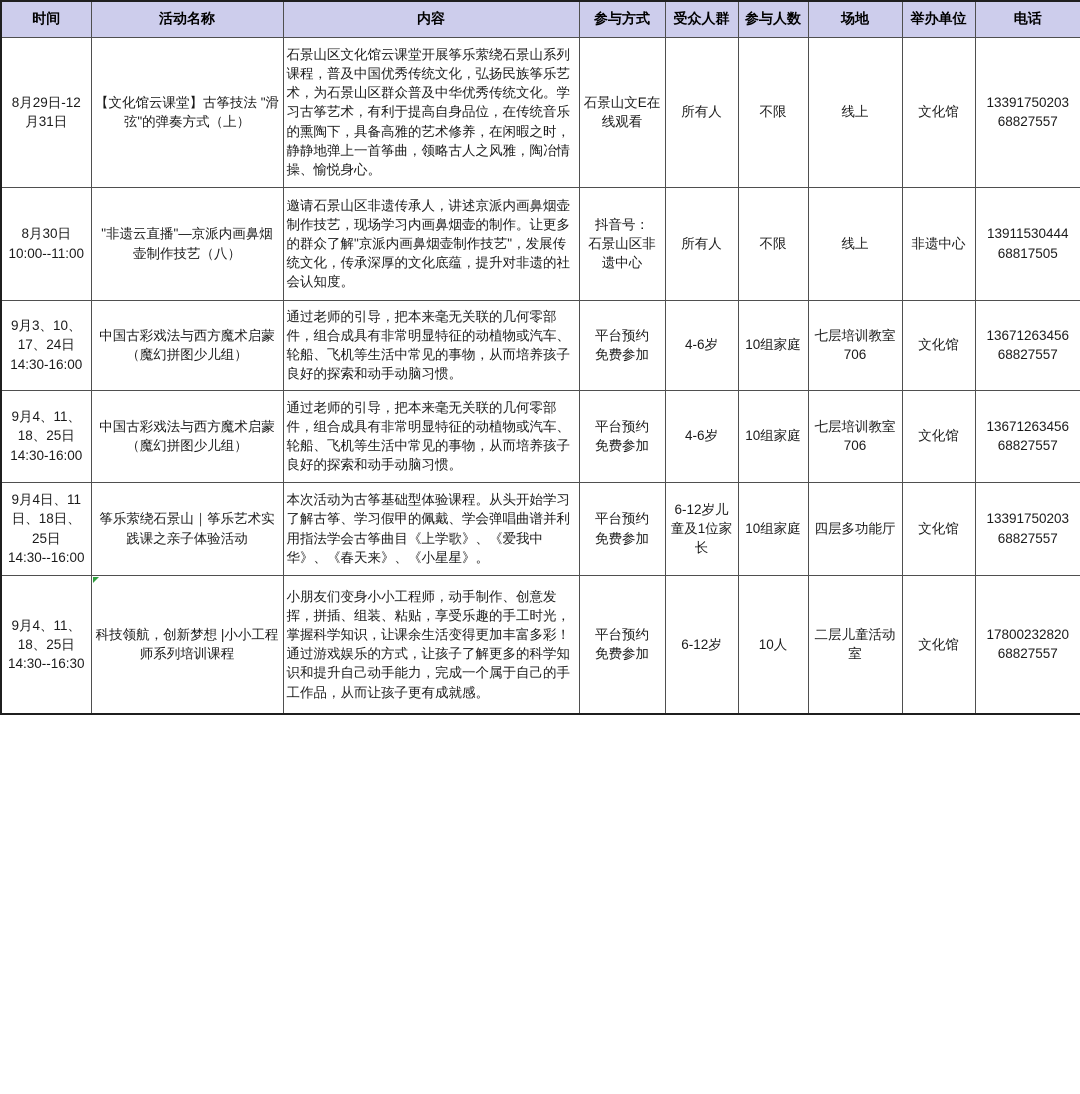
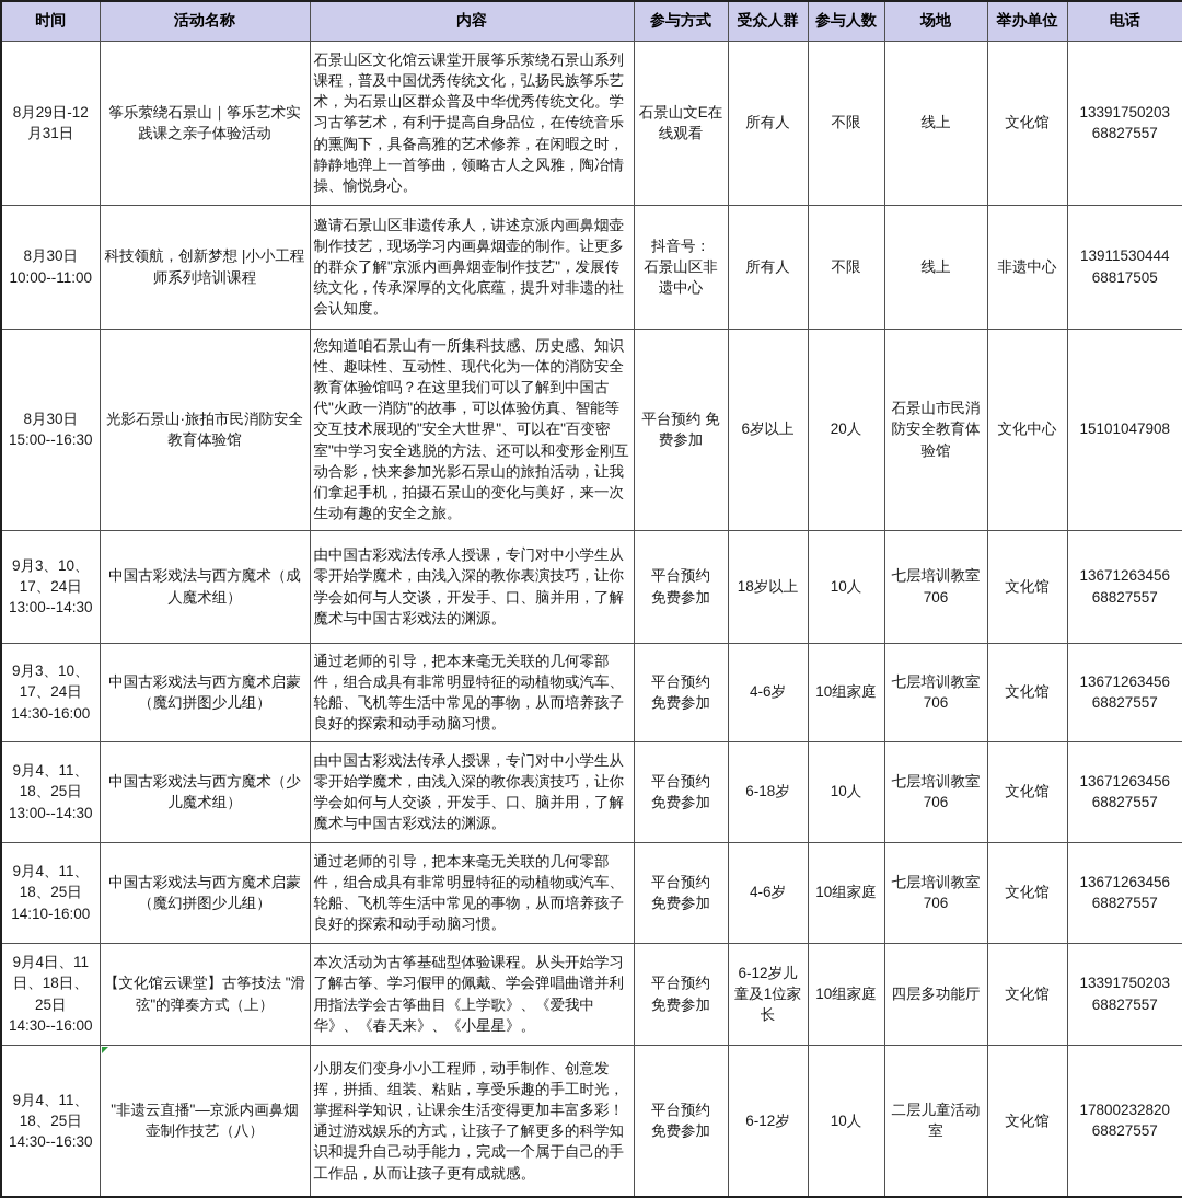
  时间	活动名称	内容	参与方式	受众人群	参与人数	场地	举办单位	电话
- 8月29日-12月31日	【文化馆云课堂】古筝技法 "滑弦"的弹奏方式（上）	石景山区文化馆云课堂开展筝乐萦绕石景山系列课程，普及中国优秀传统文化，弘扬民族筝乐艺术，为石景山区群众普及中华优秀传统文化。学习古筝艺术，有利于提高自身品位，在传统音乐的熏陶下，具备高雅的艺术修养，在闲暇之时，静静地弹上一首筝曲，领略古人之风雅，陶冶情操、愉悦身心。	石景山文E在线观看	所有人	不限	线上	文化馆	13391750203 68827557
+ 8月29日-12月31日	筝乐萦绕石景山｜筝乐艺术实践课之亲子体验活动	石景山区文化馆云课堂开展筝乐萦绕石景山系列课程，普及中国优秀传统文化，弘扬民族筝乐艺术，为石景山区群众普及中华优秀传统文化。学习古筝艺术，有利于提高自身品位，在传统音乐的熏陶下，具备高雅的艺术修养，在闲暇之时，静静地弹上一首筝曲，领略古人之风雅，陶冶情操、愉悦身心。	石景山文E在线观看	所有人	不限	线上	文化馆	13391750203 68827557
- 8月30日 10:00--11:00	"非遗云直播"—京派内画鼻烟壶制作技艺（八）	邀请石景山区非遗传承人，讲述京派内画鼻烟壶制作技艺，现场学习内画鼻烟壶的制作。让更多的群众了解"京派内画鼻烟壶制作技艺"，发展传统文化，传承深厚的文化底蕴，提升对非遗的社会认知度。	抖音号： 石景山区非遗中心	所有人	不限	线上	非遗中心	13911530444 68817505
+ 8月30日 10:00--11:00	科技领航，创新梦想 |小小工程师系列培训课程	邀请石景山区非遗传承人，讲述京派内画鼻烟壶制作技艺，现场学习内画鼻烟壶的制作。让更多的群众了解"京派内画鼻烟壶制作技艺"，发展传统文化，传承深厚的文化底蕴，提升对非遗的社会认知度。	抖音号： 石景山区非遗中心	所有人	不限	线上	非遗中心	13911530444 68817505
+ 8月30日 15:00--16:30	光影石景山·旅拍市民消防安全教育体验馆	您知道咱石景山有一所集科技感、历史感、知识性、趣味性、互动性、现代化为一体的消防安全教育体验馆吗？在这里我们可以了解到中国古代"火政一消防"的故事，可以体验仿真、智能等交互技术展现的"安全大世界"、可以在"百变密室"中学习安全逃脱的方法、还可以和变形金刚互动合影，快来参加光影石景山的旅拍活动，让我们拿起手机，拍摄石景山的变化与美好，来一次生动有趣的安全之旅。	平台预约 免费参加	6岁以上	20人	石景山市民消防安全教育体验馆	文化中心	15101047908
+ 9月3、10、17、24日 13:00--14:30	中国古彩戏法与西方魔术（成人魔术组）	由中国古彩戏法传承人授课，专门对中小学生从零开始学魔术，由浅入深的教你表演技巧，让你学会如何与人交谈，开发手、口、脑并用，了解魔术与中国古彩戏法的渊源。	平台预约 免费参加	18岁以上	10人	七层培训教室706	文化馆	13671263456 68827557
  9月3、10、17、24日 14:30-16:00	中国古彩戏法与西方魔术启蒙（魔幻拼图少儿组）	通过老师的引导，把本来毫无关联的几何零部件，组合成具有非常明显特征的动植物或汽车、轮船、飞机等生活中常见的事物，从而培养孩子良好的探索和动手动脑习惯。	平台预约 免费参加	4-6岁	10组家庭	七层培训教室706	文化馆	13671263456 68827557
+ 9月4、11、18、25日 13:00--14:30	中国古彩戏法与西方魔术（少儿魔术组）	由中国古彩戏法传承人授课，专门对中小学生从零开始学魔术，由浅入深的教你表演技巧，让你学会如何与人交谈，开发手、口、脑并用，了解魔术与中国古彩戏法的渊源。	平台预约 免费参加	6-18岁	10人	七层培训教室706	文化馆	13671263456 68827557
- 9月4、11、18、25日 14:30-16:00	中国古彩戏法与西方魔术启蒙（魔幻拼图少儿组）	通过老师的引导，把本来毫无关联的几何零部件，组合成具有非常明显特征的动植物或汽车、轮船、飞机等生活中常见的事物，从而培养孩子良好的探索和动手动脑习惯。	平台预约 免费参加	4-6岁	10组家庭	七层培训教室706	文化馆	13671263456 68827557
+ 9月4、11、18、25日 14:10-16:00	中国古彩戏法与西方魔术启蒙（魔幻拼图少儿组）	通过老师的引导，把本来毫无关联的几何零部件，组合成具有非常明显特征的动植物或汽车、轮船、飞机等生活中常见的事物，从而培养孩子良好的探索和动手动脑习惯。	平台预约 免费参加	4-6岁	10组家庭	七层培训教室706	文化馆	13671263456 68827557
- 9月4日、11日、18日、25日 14:30--16:00	筝乐萦绕石景山｜筝乐艺术实践课之亲子体验活动	本次活动为古筝基础型体验课程。从头开始学习了解古筝、学习假甲的佩戴、学会弹唱曲谱并利用指法学会古筝曲目《上学歌》、《爱我中华》、《春天来》、《小星星》。	平台预约 免费参加	6-12岁儿童及1位家长	10组家庭	四层多功能厅	文化馆	13391750203 68827557
+ 9月4日、11日、18日、25日 14:30--16:00	【文化馆云课堂】古筝技法 "滑弦"的弹奏方式（上）	本次活动为古筝基础型体验课程。从头开始学习了解古筝、学习假甲的佩戴、学会弹唱曲谱并利用指法学会古筝曲目《上学歌》、《爱我中华》、《春天来》、《小星星》。	平台预约 免费参加	6-12岁儿童及1位家长	10组家庭	四层多功能厅	文化馆	13391750203 68827557
- 9月4、11、18、25日 14:30--16:30	科技领航，创新梦想 |小小工程师系列培训课程	小朋友们变身小小工程师，动手制作、创意发挥，拼插、组装、粘贴，享受乐趣的手工时光，掌握科学知识，让课余生活变得更加丰富多彩！通过游戏娱乐的方式，让孩子了解更多的科学知识和提升自己动手能力，完成一个属于自己的手工作品，从而让孩子更有成就感。	平台预约 免费参加	6-12岁	10人	二层儿童活动室	文化馆	17800232820 68827557
+ 9月4、11、18、25日 14:30--16:30	"非遗云直播"—京派内画鼻烟壶制作技艺（八）	小朋友们变身小小工程师，动手制作、创意发挥，拼插、组装、粘贴，享受乐趣的手工时光，掌握科学知识，让课余生活变得更加丰富多彩！通过游戏娱乐的方式，让孩子了解更多的科学知识和提升自己动手能力，完成一个属于自己的手工作品，从而让孩子更有成就感。	平台预约 免费参加	6-12岁	10人	二层儿童活动室	文化馆	17800232820 68827557
